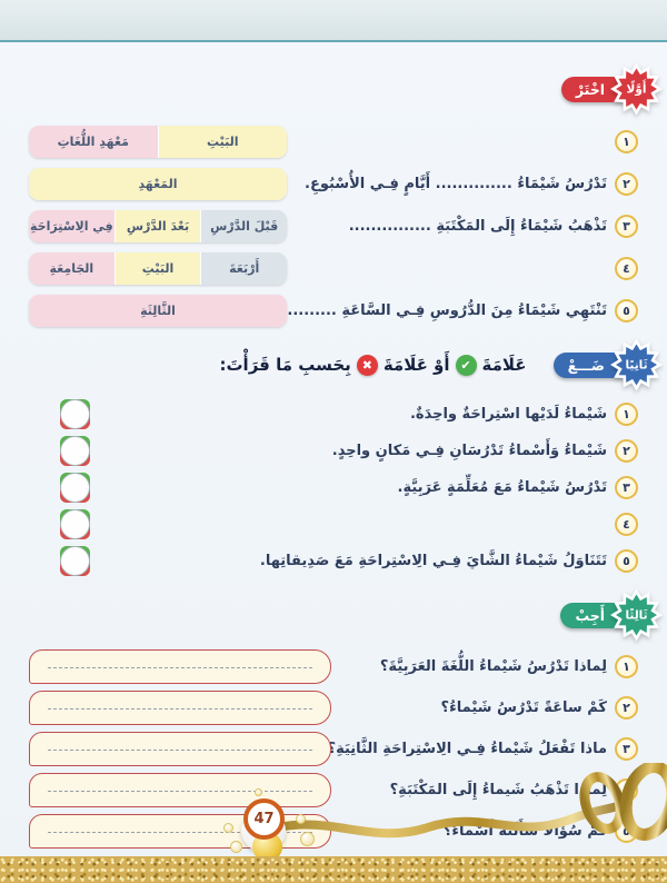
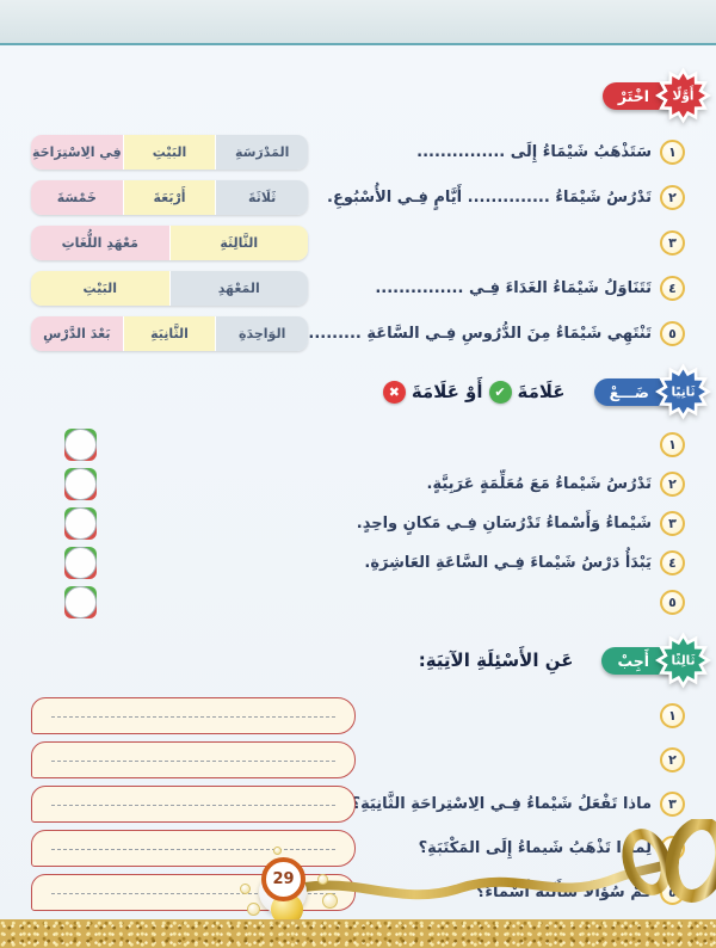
  اخْتَرْ
  أَوَّلًا
  ١
+ سَتَذْهَبُ شَيْمَاءُ إِلَى ...............
+ المَدْرَسَةِ
  البَيْتِ
- مَعْهَدِ اللُّغَاتِ
+ فِي الِاسْتِرَاحَةِ
  ٢
  تَدْرُسُ شَيْمَاءُ .............. أَيَّامٍ فِـي الأُسْبُوعِ.
+ ثَلَاثَةَ
- المَعْهَدِ
+ أَرْبَعَةَ
+ خَمْسَةَ
  ٣
- تَذْهَبُ شَيْمَاءُ إِلَى المَكْتَبَةِ ...............
- قَبْلَ الدَّرْسِ
- بَعْدَ الدَّرْسِ
+ الثَّالِثَةِ
- فِي الِاسْتِرَاحَةِ
+ مَعْهَدِ اللُّغَاتِ
  ٤
+ تَتَنَاوَلُ شَيْمَاءُ الغَدَاءَ فِـي ...............
- أَرْبَعَةَ
+ المَعْهَدِ
  البَيْتِ
- الجَامِعَةِ
  ٥
  تَنْتَهِي شَيْمَاءُ مِنَ الدُّرُوسِ فِـي السَّاعَةِ .........
+ الوَاحِدَةِ
+ الثَّانِيَةِ
- الثَّالِثَةِ
+ بَعْدَ الدَّرْسِ
  ضَـــعْ
  ثَانِيًا
  عَلَامَةَ
  ✔
  أَوْ عَلَامَةَ
  ✖
- بِحَسبِ مَا قَرَأْتَ:
  ١
- شَيْماءُ لَدَيْها اسْتِراحَةٌ واحِدَةٌ.
  ٢
- شَيْماءُ وَأَسْماءُ تَدْرُسَانِ فِـي مَكانٍ واحِدٍ.
+ تَدْرُسُ شَيْماءُ مَعَ مُعَلِّمَةٍ عَرَبِيَّةٍ.
  ٣
- تَدْرُسُ شَيْماءُ مَعَ مُعَلِّمَةٍ عَرَبِيَّةٍ.
+ شَيْماءُ وَأَسْماءُ تَدْرُسَانِ فِـي مَكانٍ واحِدٍ.
  ٤
+ يَبْدَأُ دَرْسُ شَيْماءَ فِـي السَّاعَةِ العَاشِرَةِ.
  ٥
- تَتَنَاوَلُ شَيْماءُ الشَّايَ فِـي الِاسْتِراحَةِ مَعَ صَدِيقاتِها.
  أَجِبْ
  ثَالِثًا
+ عَنِ الأَسْئِلَةِ الآتِيَةِ:
  ١
- لِماذا تَدْرُسُ شَيْماءُ اللُّغَةَ العَرَبِيَّةَ؟
  ٢
- كَمْ ساعَةً تَدْرُسُ شَيْماءُ؟
  ٣
  ماذا تَفْعَلُ شَيْماءُ فِـي الِاسْتِراحَةِ الثَّانِيَةِ؟
  لِما تَذْهَبُ شَيماءُ إِلَى المَكْتَبَةِ؟
  ٥
  مْ سُؤالًاأَلَتْهُ أَسْماءُ؟
- 47
+ 29
